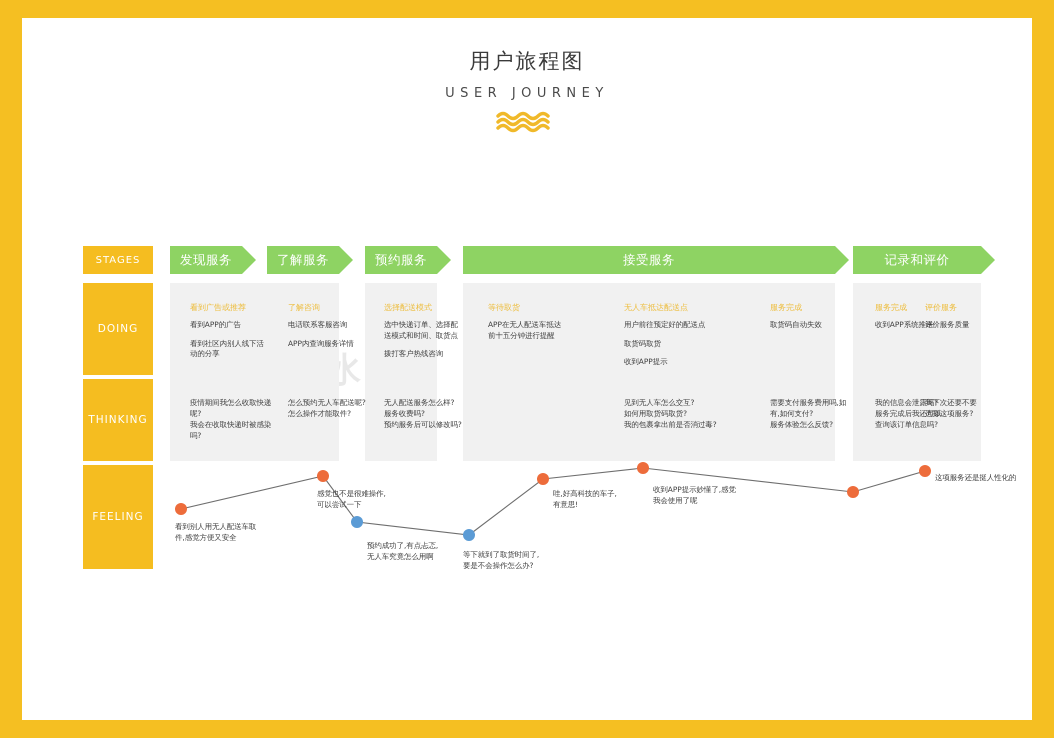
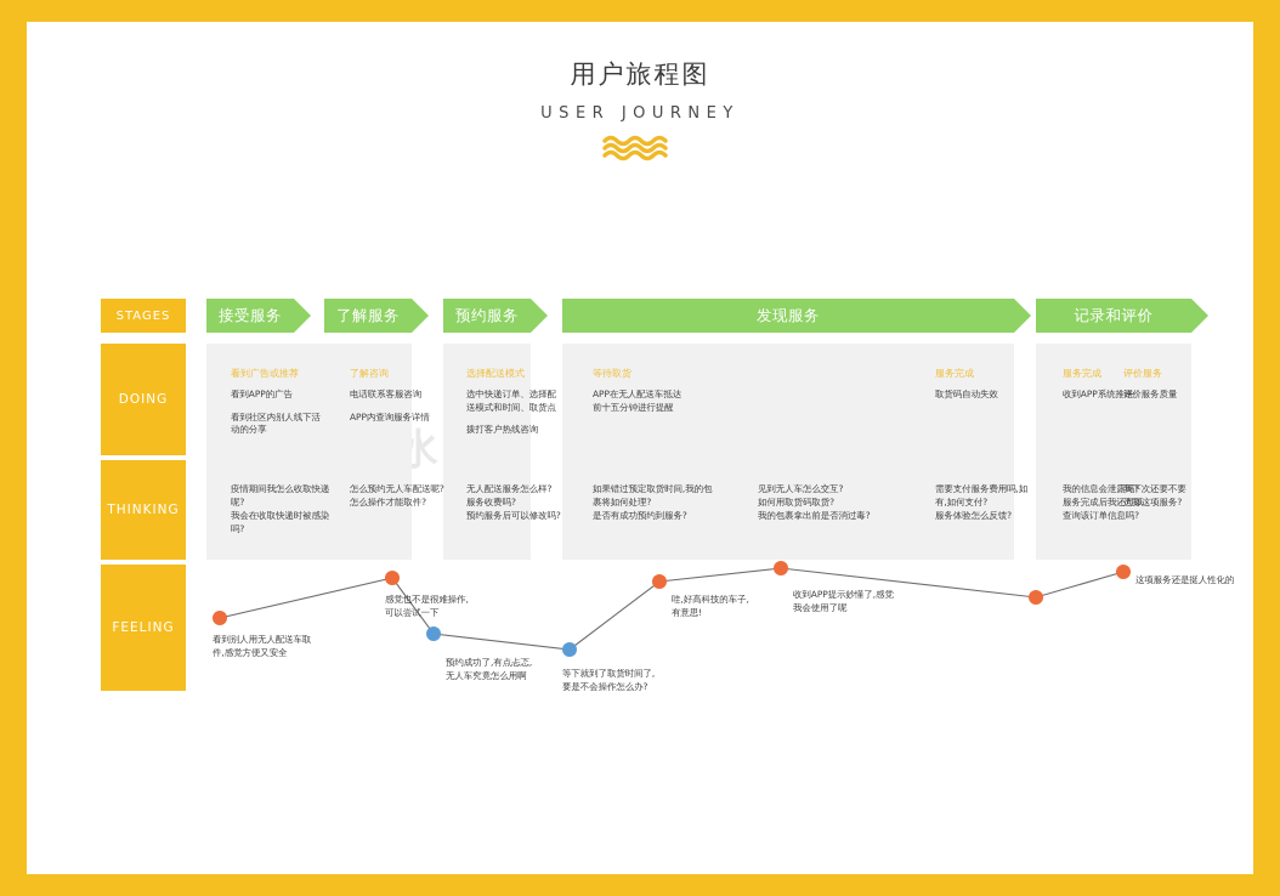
  用户旅程图
  USER JOURNEY
  STAGES
  DOING
  THINKING
  FEELING
- 发现服务
+ 接受服务
  了解服务
  预约服务
- 接受服务
+ 发现服务
  记录和评价
  看到广告或推荐
  看到APP的广告
  看到社区内别人线下活
  动的分享
  了解咨询
  电话联系客服咨询
  APP内查询服务详情
  选择配送模式
  选中快递订单、选择配
  送模式和时间、取货点
  拨打客户热线咨询
  等待取货
  APP在无人配送车抵达
  前十五分钟进行提醒
- 无人车抵达配送点
- 用户前往预定好的配送点
- 取货码取货
- 收到APP提示
  服务完成
  取货码自动失效
  服务完成
  收到APP系统推送
  评价服务
  评价服务质量
  疫情期间我怎么收取快递呢?
  我会在收取快递时被感染吗?
  怎么预约无人车配送呢?
  怎么操作才能取件?
  无人配送服务怎么样?
  服务收费吗?
  预约服务后可以修改吗?
+ 如果错过预定取货时间,我的包
+ 裹将如何处理?
+ 是否有成功预约到服务?
  见到无人车怎么交互?
  如何用取货码取货?
  我的包裹拿出前是否消过毒?
  需要支付服务费用吗,如
  有,如何支付?
  服务体验怎么反馈?
  我的信息会泄露吗?
  服务完成后我还可以
  查询该订单信息吗?
  我下次还要不要
  选择这项服务?
  看到别人用无人配送车取
  件,感觉方便又安全
  感觉也不是很难操作,
  可以尝试一下
  预约成功了,有点忐忑,
  无人车究竟怎么用啊
  等下就到了取货时间了,
  要是不会操作怎么办?
  哇,好高科技的车子,
  有意思!
  收到APP提示妙懂了,感觉
  我会使用了呢
  这项服务还是挺人性化的
